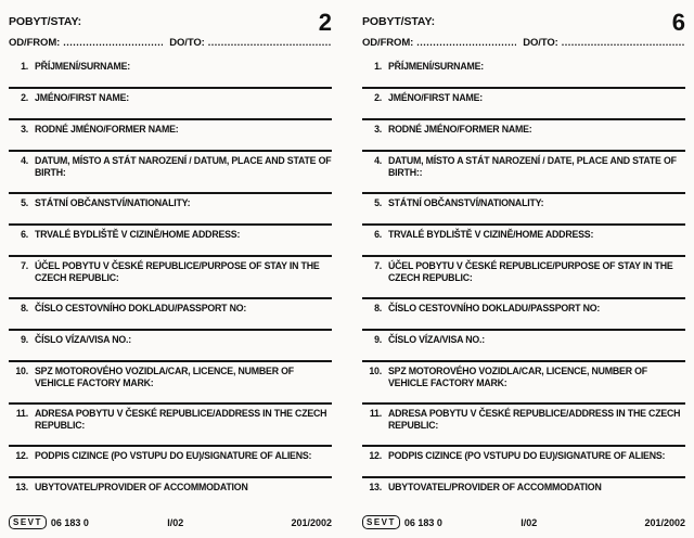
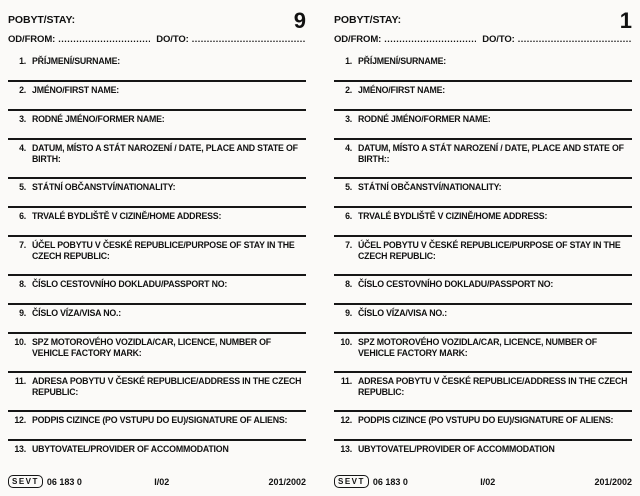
  POBYT/STAY:
- 2
+ 9
  OD/FROM:
  DO/TO:
  1.
  PŘÍJMENÍ/SURNAME:
  2.
  JMÉNO/FIRST NAME:
  3.
  RODNÉ JMÉNO/FORMER NAME:
  4.
- DATUM, MÍSTO A STÁT NAROZENÍ / DATUM, PLACE AND STATE OF BIRTH:
+ DATUM, MÍSTO A STÁT NAROZENÍ / DATE, PLACE AND STATE OF BIRTH:
  5.
  STÁTNÍ OBČANSTVÍ/NATIONALITY:
  6.
  TRVALÉ BYDLIŠTĚ V CIZINĚ/HOME ADDRESS:
  7.
  ÚČEL POBYTU V ČESKÉ REPUBLICE/PURPOSE OF STAY IN THE CZECH REPUBLIC:
  8.
  ČÍSLO CESTOVNÍHO DOKLADU/PASSPORT NO:
  9.
  ČÍSLO VÍZA/VISA NO.:
  10.
  SPZ MOTOROVÉHO VOZIDLA/CAR, LICENCE, NUMBER OF VEHICLE FACTORY MARK:
  11.
  ADRESA POBYTU V ČESKÉ REPUBLICE/ADDRESS IN THE CZECH REPUBLIC:
  12.
  PODPIS CIZINCE (PO VSTUPU DO EU)/SIGNATURE OF ALIENS:
  13.
  UBYTOVATEL/PROVIDER OF ACCOMMODATION
  SEVT
  06 183 0
  I/02
  201/2002
  POBYT/STAY:
- 6
+ 1
  OD/FROM:
  DO/TO:
  1.
  PŘÍJMENÍ/SURNAME:
  2.
  JMÉNO/FIRST NAME:
  3.
  RODNÉ JMÉNO/FORMER NAME:
  4.
  DATUM, MÍSTO A STÁT NAROZENÍ / DATE, PLACE AND STATE OF BIRTH::
  5.
  STÁTNÍ OBČANSTVÍ/NATIONALITY:
  6.
  TRVALÉ BYDLIŠTĚ V CIZINĚ/HOME ADDRESS:
  7.
  ÚČEL POBYTU V ČESKÉ REPUBLICE/PURPOSE OF STAY IN THE CZECH REPUBLIC:
  8.
  ČÍSLO CESTOVNÍHO DOKLADU/PASSPORT NO:
  9.
  ČÍSLO VÍZA/VISA NO.:
  10.
  SPZ MOTOROVÉHO VOZIDLA/CAR, LICENCE, NUMBER OF VEHICLE FACTORY MARK:
  11.
  ADRESA POBYTU V ČESKÉ REPUBLICE/ADDRESS IN THE CZECH REPUBLIC:
  12.
  PODPIS CIZINCE (PO VSTUPU DO EU)/SIGNATURE OF ALIENS:
  13.
  UBYTOVATEL/PROVIDER OF ACCOMMODATION
  SEVT
  06 183 0
  I/02
  201/2002
